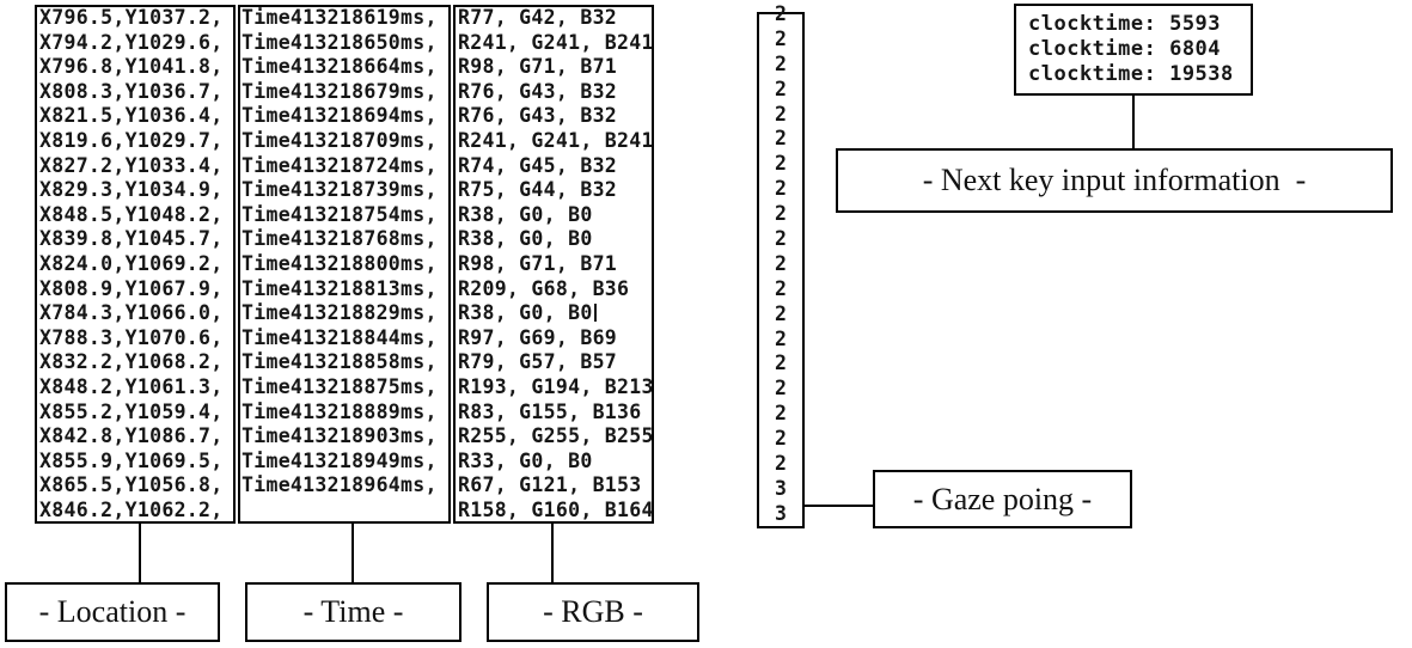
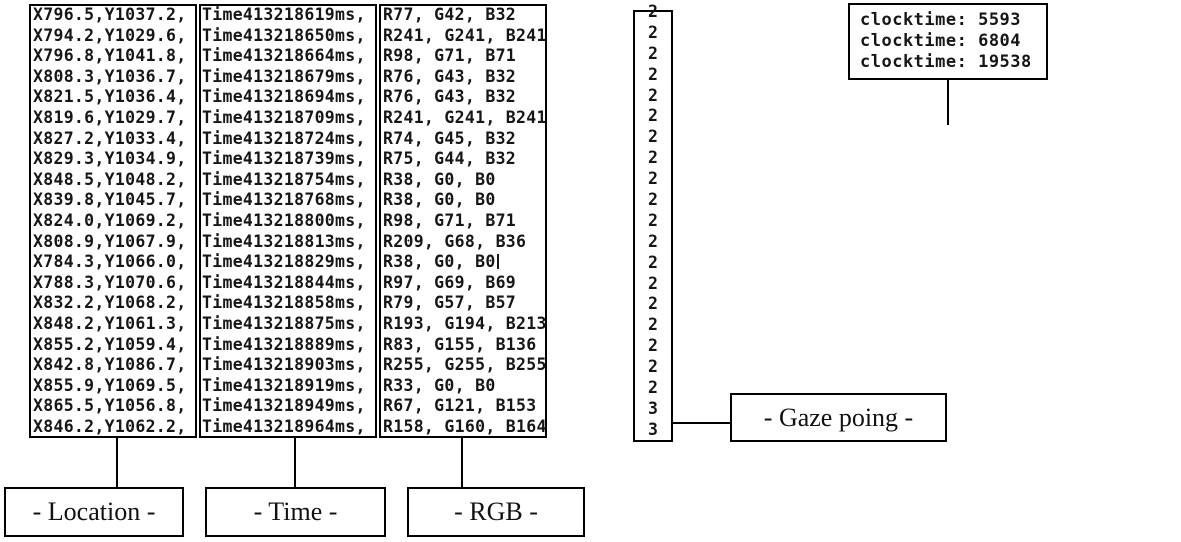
  X796.5,Y1037.2,
  X794.2,Y1029.6,
  X796.8,Y1041.8,
  X808.3,Y1036.7,
  X821.5,Y1036.4,
  X819.6,Y1029.7,
  X827.2,Y1033.4,
  X829.3,Y1034.9,
  X848.5,Y1048.2,
  X839.8,Y1045.7,
  X824.0,Y1069.2,
  X808.9,Y1067.9,
  X784.3,Y1066.0,
  X788.3,Y1070.6,
  X832.2,Y1068.2,
  X848.2,Y1061.3,
  X855.2,Y1059.4,
  X842.8,Y1086.7,
  X855.9,Y1069.5,
  X865.5,Y1056.8,
  X846.2,Y1062.2,
  Time413218619ms,
  Time413218650ms,
  Time413218664ms,
  Time413218679ms,
  Time413218694ms,
  Time413218709ms,
  Time413218724ms,
  Time413218739ms,
  Time413218754ms,
  Time413218768ms,
  Time413218800ms,
  Time413218813ms,
  Time413218829ms,
  Time413218844ms,
  Time413218858ms,
  Time413218875ms,
  Time413218889ms,
  Time413218903ms,
+ Time413218919ms,
  Time413218949ms,
  Time413218964ms,
  R77, G42, B32
  R241, G241, B241
  R98, G71, B71
  R76, G43, B32
  R76, G43, B32
  R241, G241, B241
  R74, G45, B32
  R75, G44, B32
  R38, G0, B0
  R38, G0, B0
  R98, G71, B71
  R209, G68, B36
  R38, G0, B0
  R97, G69, B69
  R79, G57, B57
  R193, G194, B213
  R83, G155, B136
  R255, G255, B255
  R33, G0, B0
  R67, G121, B153
  R158, G160, B164
  2
  2
  2
  2
  2
  2
  2
  2
  2
  2
  2
  2
  2
  2
  2
  2
  2
  2
  2
  3
  3
  clocktime: 5593
  clocktime: 6804
  clocktime: 19538
  - Location -
  - Time -
  - RGB -
  - Gaze poing -
- - Next key input information -
